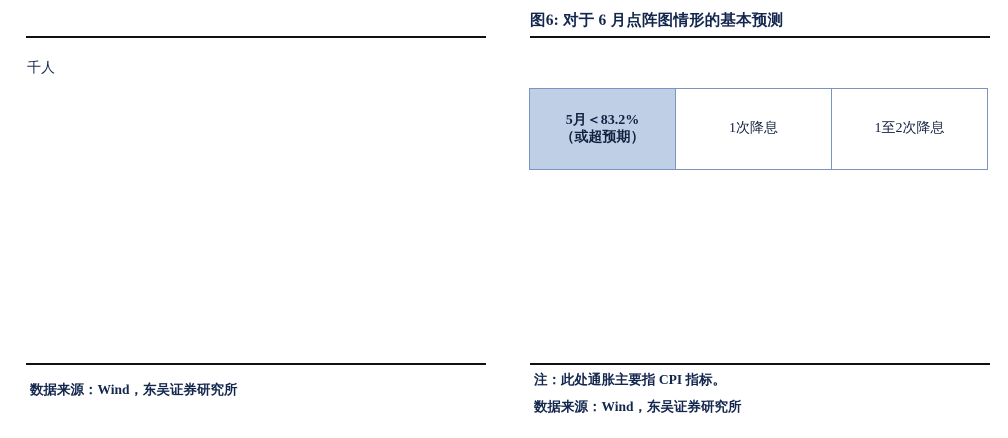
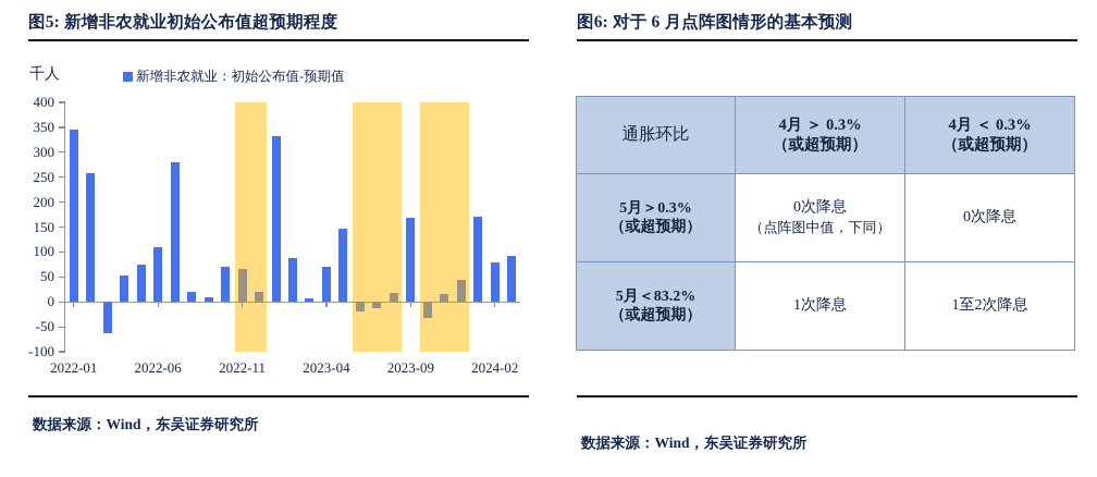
+ 图5: 新增非农就业初始公布值超预期程度
  千人
+ 新增非农就业：初始公布值-预期值
+ -100
+ -50
+ 0
+ 50
+ 100
+ 150
+ 200
+ 250
+ 300
+ 350
+ 400
+ 2022-01
+ 2022-06
+ 2022-11
+ 2023-04
+ 2023-09
+ 2024-02
  数据来源：Wind，东吴证券研究所
  图6: 对于 6 月点阵图情形的基本预测
+ 通胀环比	4月 ＞ 0.3% （或超预期）	4月 ＜ 0.3% （或超预期）
+ 5月＞0.3% （或超预期）	0次降息 （点阵图中值，下同）	0次降息
  5月＜83.2% （或超预期）	1次降息	1至2次降息
- 注：此处通胀主要指 CPI 指标。
  数据来源：Wind，东吴证券研究所
